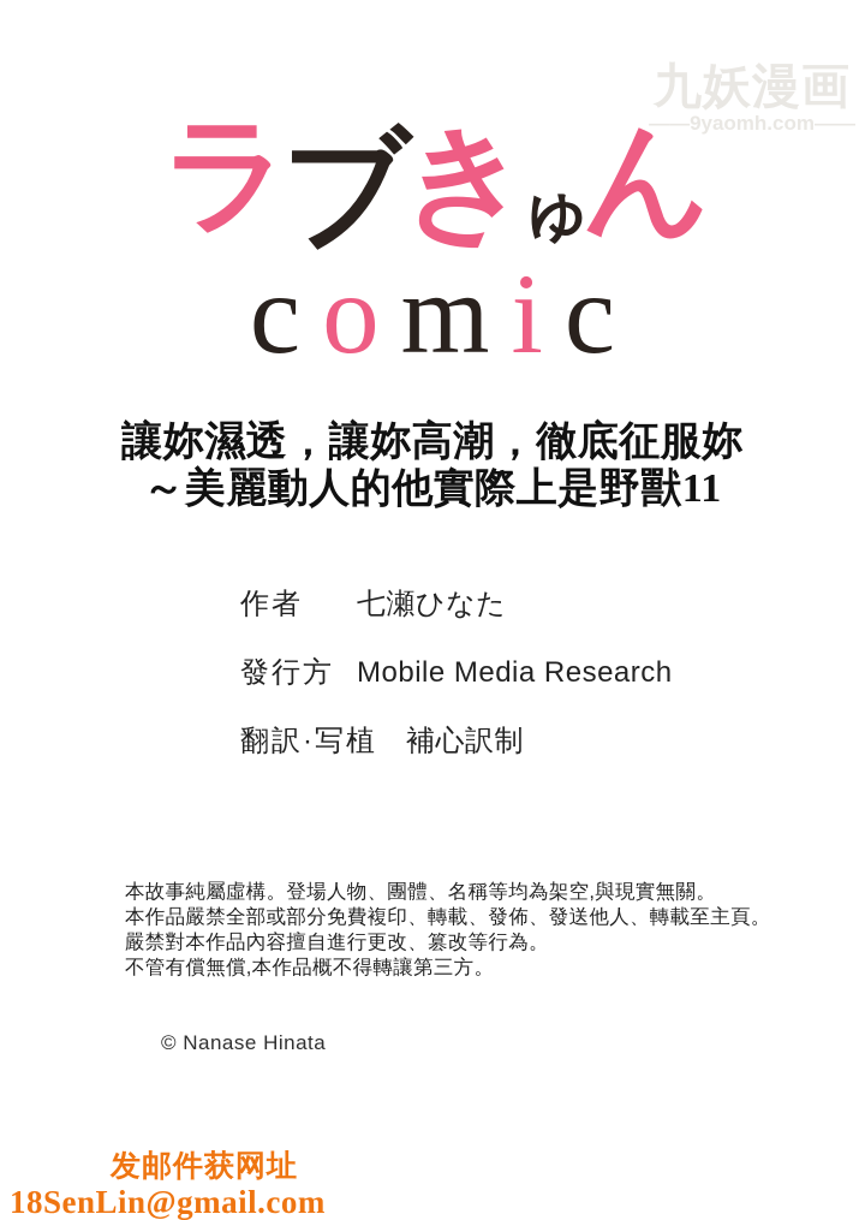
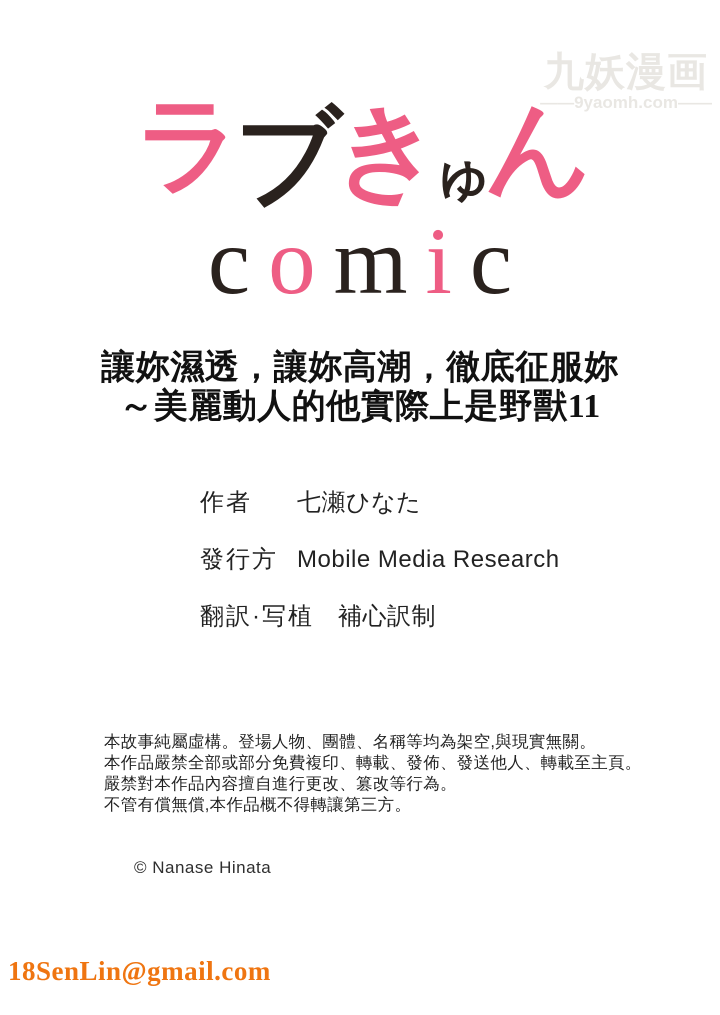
  九妖漫画
  ——9yaomh.com——
  ラブきゅん
  comic
  讓妳濕透，讓妳高潮，徹底征服妳
  ～美麗動人的他實際上是野獸11
  作者
  七瀬ひなた
  發行方
  Mobile Media Research
  翻訳·写植
  補心訳制
  本故事純屬虛構。登場人物、團體、名稱等均為架空,與現實無關。
  本作品嚴禁全部或部分免費複印、轉載、發佈、發送他人、轉載至主頁。
  嚴禁對本作品內容擅自進行更改、篡改等行為。
  不管有償無償,本作品概不得轉讓第三方。
  © Nanase Hinata
- 发邮件获网址
  18SenLin@gmail.com
